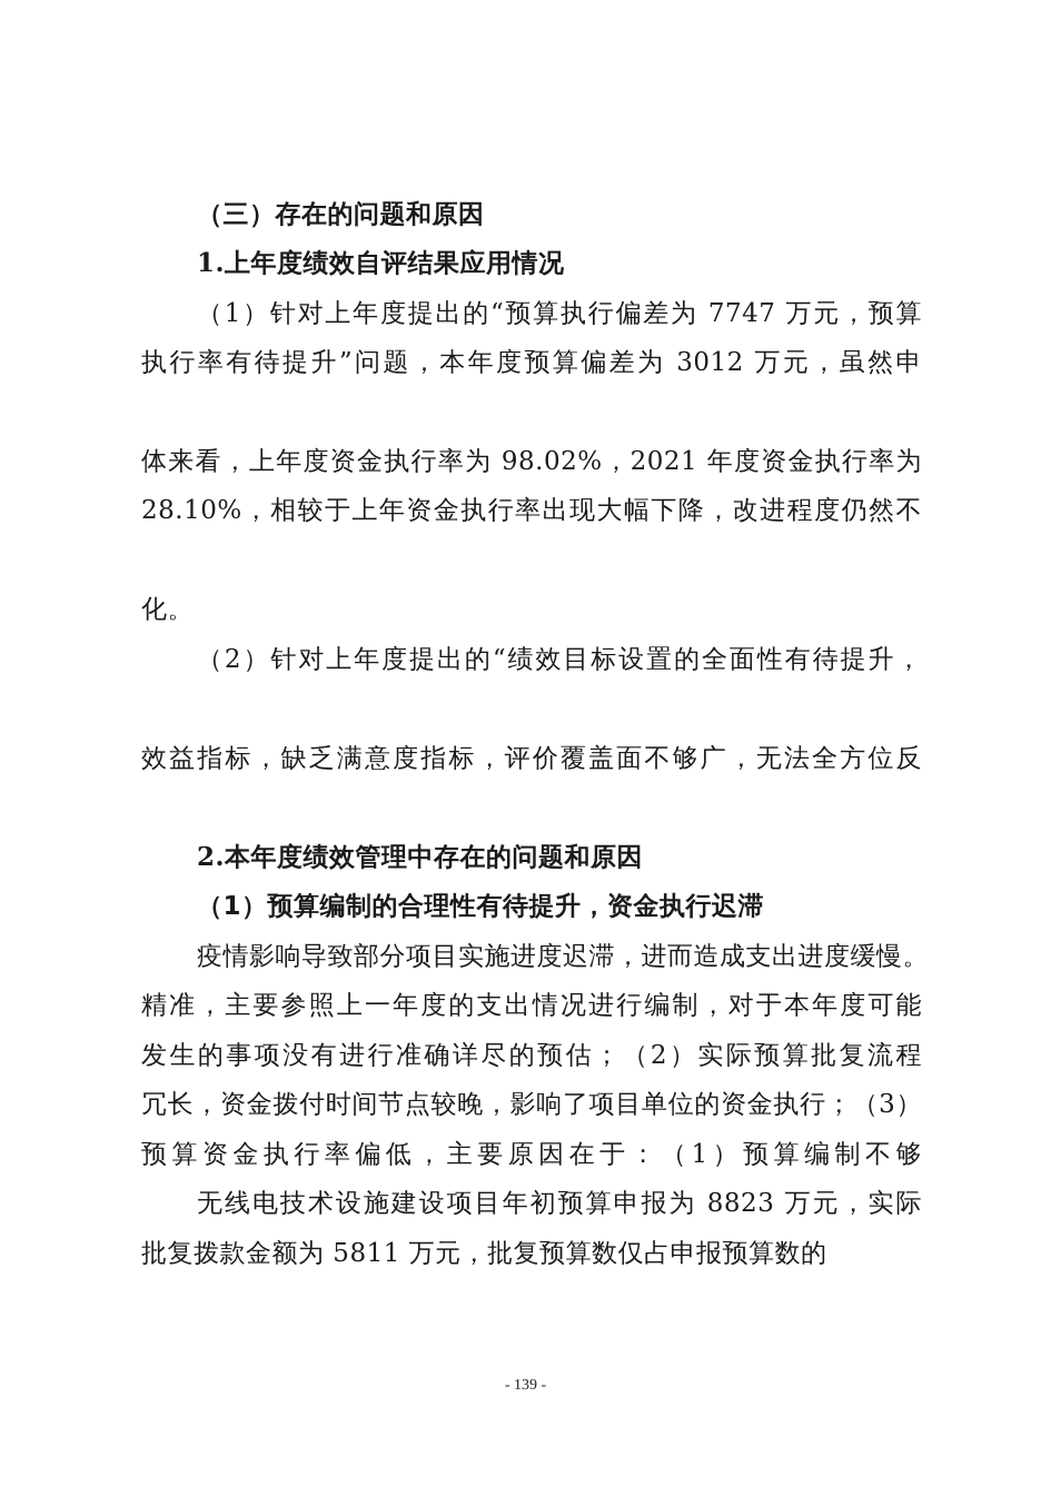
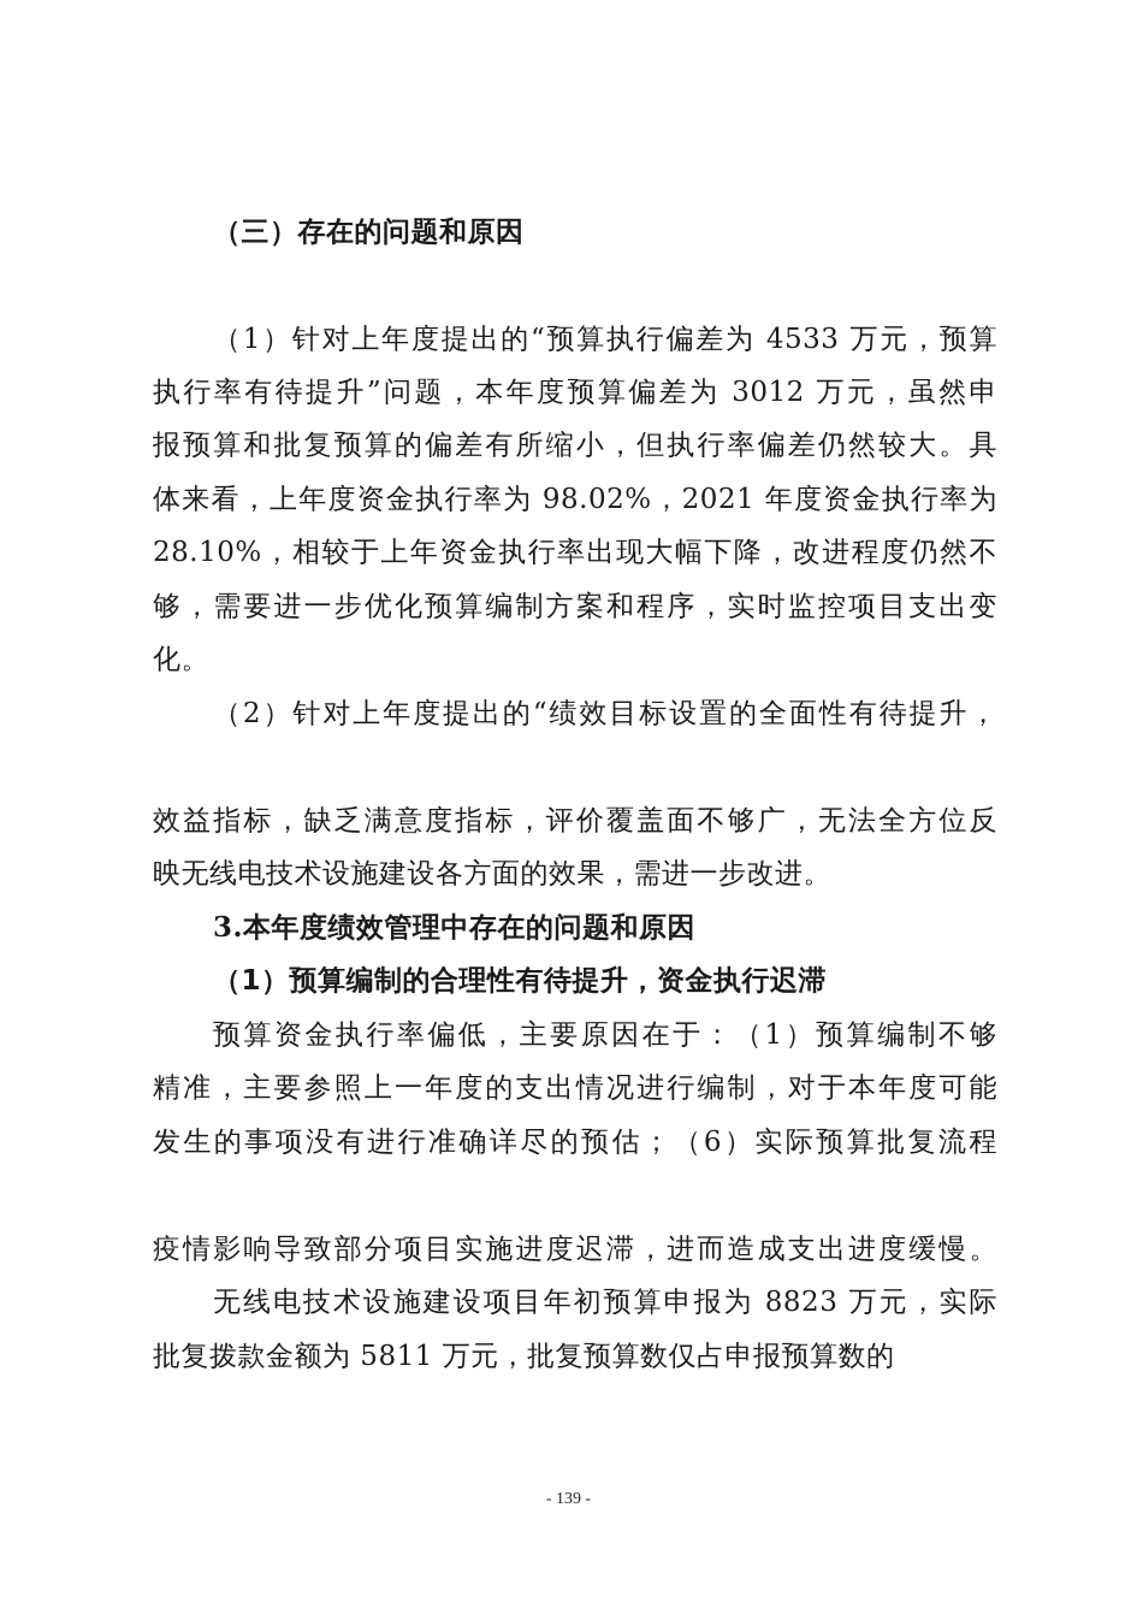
  （三）存在的问题和原因
- 1.上年度绩效自评结果应用情况
- （1）针对上年度提出的“预算执行偏差为 7747 万元，预算
+ （1）针对上年度提出的“预算执行偏差为 4533 万元，预算
  执行率有待提升”问题，本年度预算偏差为 3012 万元，虽然申
+ 报预算和批复预算的偏差有所缩小，但执行率偏差仍然较大。具
  体来看，上年度资金执行率为 98.02%，2021 年度资金执行率为
  28.10%，相较于上年资金执行率出现大幅下降，改进程度仍然不
+ 够，需要进一步优化预算编制方案和程序，实时监控项目支出变
  化。
  （2）针对上年度提出的“绩效目标设置的全面性有待提升，
  效益指标，缺乏满意度指标，评价覆盖面不够广，无法全方位反
+ 映无线电技术设施建设各方面的效果，需进一步改进。
- 2.本年度绩效管理中存在的问题和原因
+ 3.本年度绩效管理中存在的问题和原因
  （1）预算编制的合理性有待提升，资金执行迟滞
- 疫情影响导致部分项目实施进度迟滞，进而造成支出进度缓慢。
+ 预算资金执行率偏低，主要原因在于：（1）预算编制不够
  精准，主要参照上一年度的支出情况进行编制，对于本年度可能
- 发生的事项没有进行准确详尽的预估；（2）实际预算批复流程
+ 发生的事项没有进行准确详尽的预估；（6）实际预算批复流程
- 冗长，资金拨付时间节点较晚，影响了项目单位的资金执行；（3）
- 预算资金执行率偏低，主要原因在于：（1）预算编制不够
+ 疫情影响导致部分项目实施进度迟滞，进而造成支出进度缓慢。
  无线电技术设施建设项目年初预算申报为 8823 万元，实际
  批复拨款金额为 5811 万元，批复预算数仅占申报预算数的
  - 139 -
